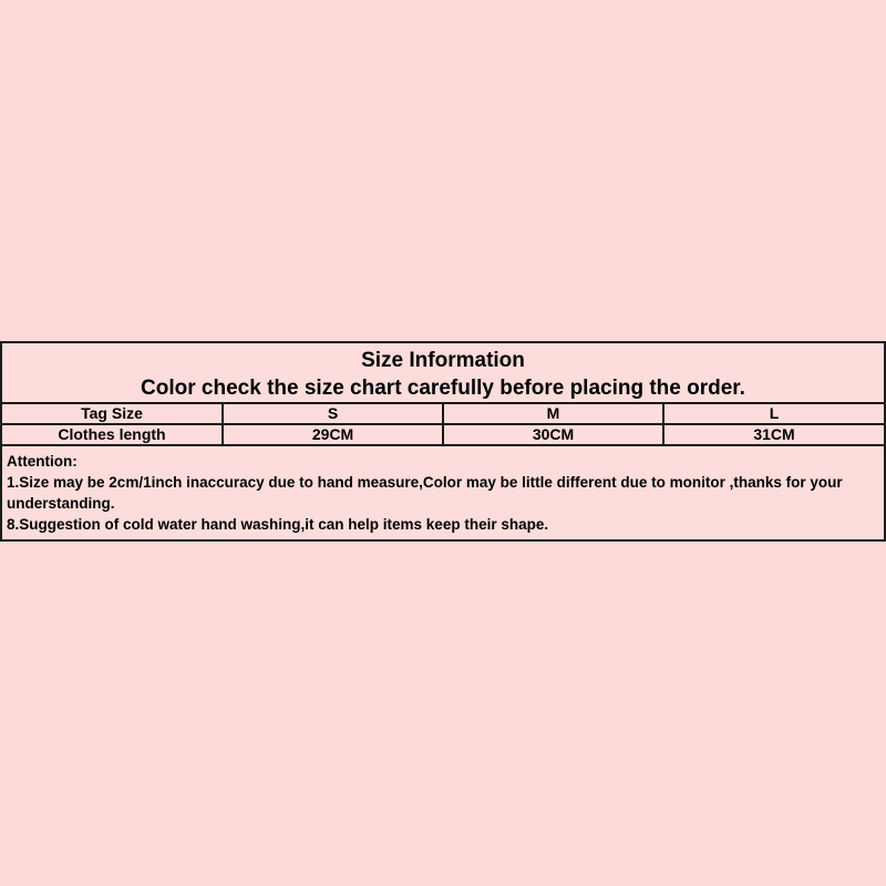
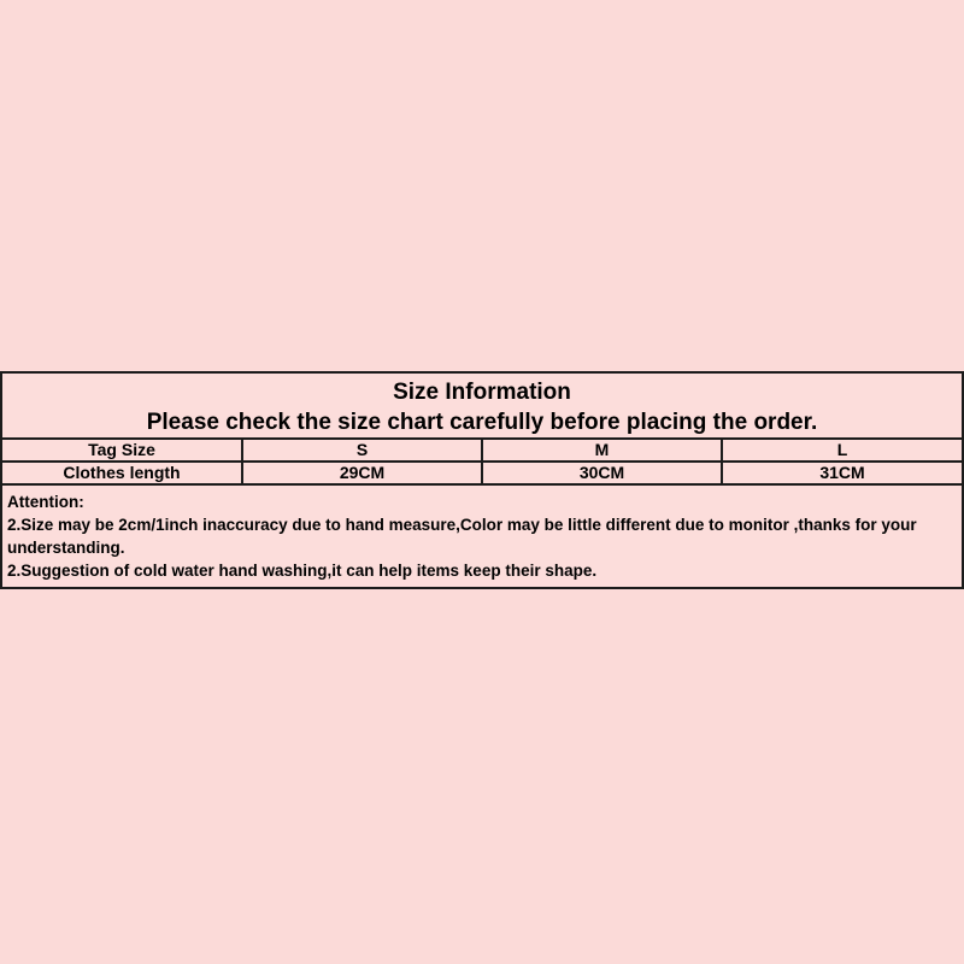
  Size Information
- Color check the size chart carefully before placing the order.
+ Please check the size chart carefully before placing the order.
  Tag Size	S	M	L
  Clothes length	29CM	30CM	31CM
  Attention:
- 1.Size may be 2cm/1inch inaccuracy due to hand measure,Color may be little different due to monitor ,thanks for your understanding.
+ 2.Size may be 2cm/1inch inaccuracy due to hand measure,Color may be little different due to monitor ,thanks for your understanding.
- 8.Suggestion of cold water hand washing,it can help items keep their shape.
+ 2.Suggestion of cold water hand washing,it can help items keep their shape.
